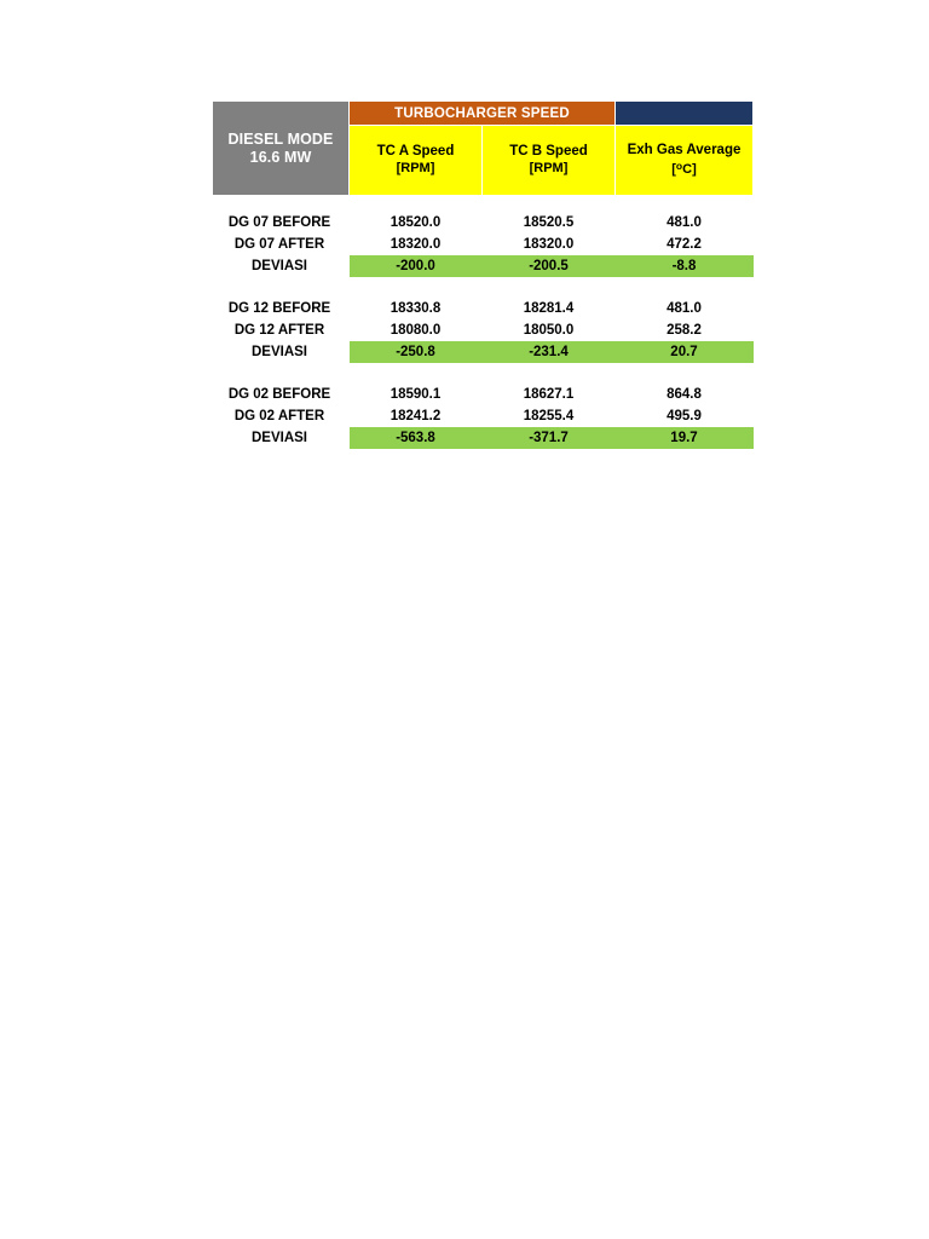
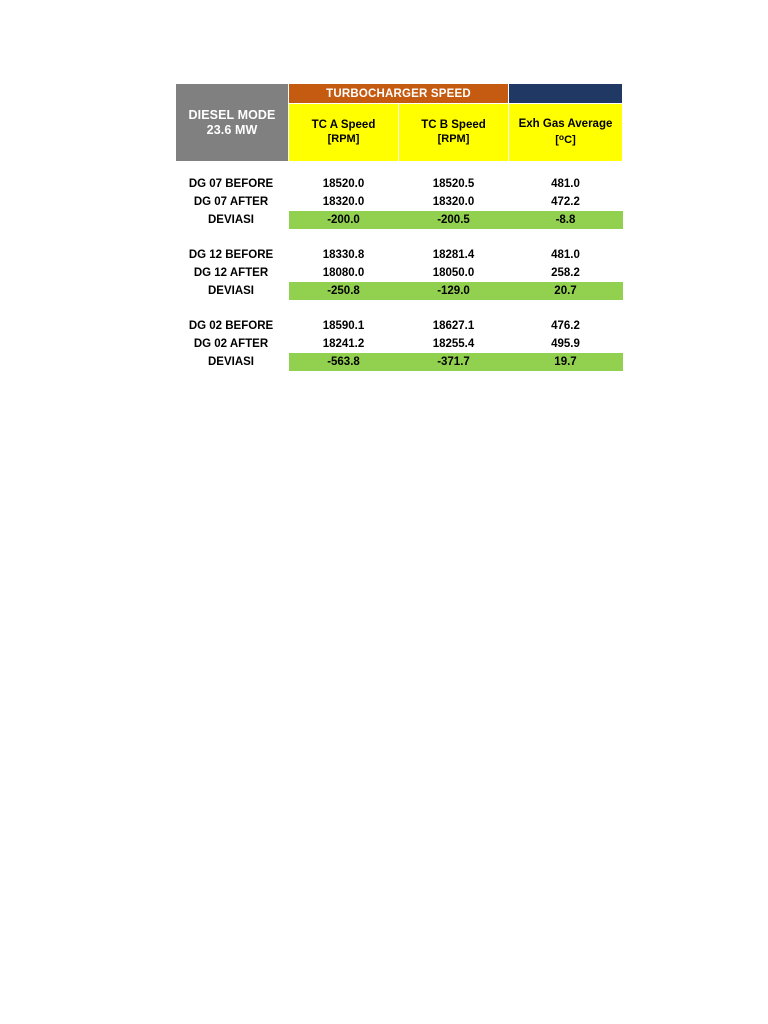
- DIESEL MODE 16.6 MW	TURBOCHARGER SPEED
+ DIESEL MODE 23.6 MW	TURBOCHARGER SPEED
  TC A Speed [RPM]	TC B Speed [RPM]	Exh Gas Average [oC]
  DG 07 BEFORE	18520.0	18520.5	481.0
  DG 07 AFTER	18320.0	18320.0	472.2
  DEVIASI	-200.0	-200.5	-8.8
  DG 12 BEFORE	18330.8	18281.4	481.0
  DG 12 AFTER	18080.0	18050.0	258.2
- DEVIASI	-250.8	-231.4	20.7
+ DEVIASI	-250.8	-129.0	20.7
- DG 02 BEFORE	18590.1	18627.1	864.8
+ DG 02 BEFORE	18590.1	18627.1	476.2
  DG 02 AFTER	18241.2	18255.4	495.9
  DEVIASI	-563.8	-371.7	19.7
